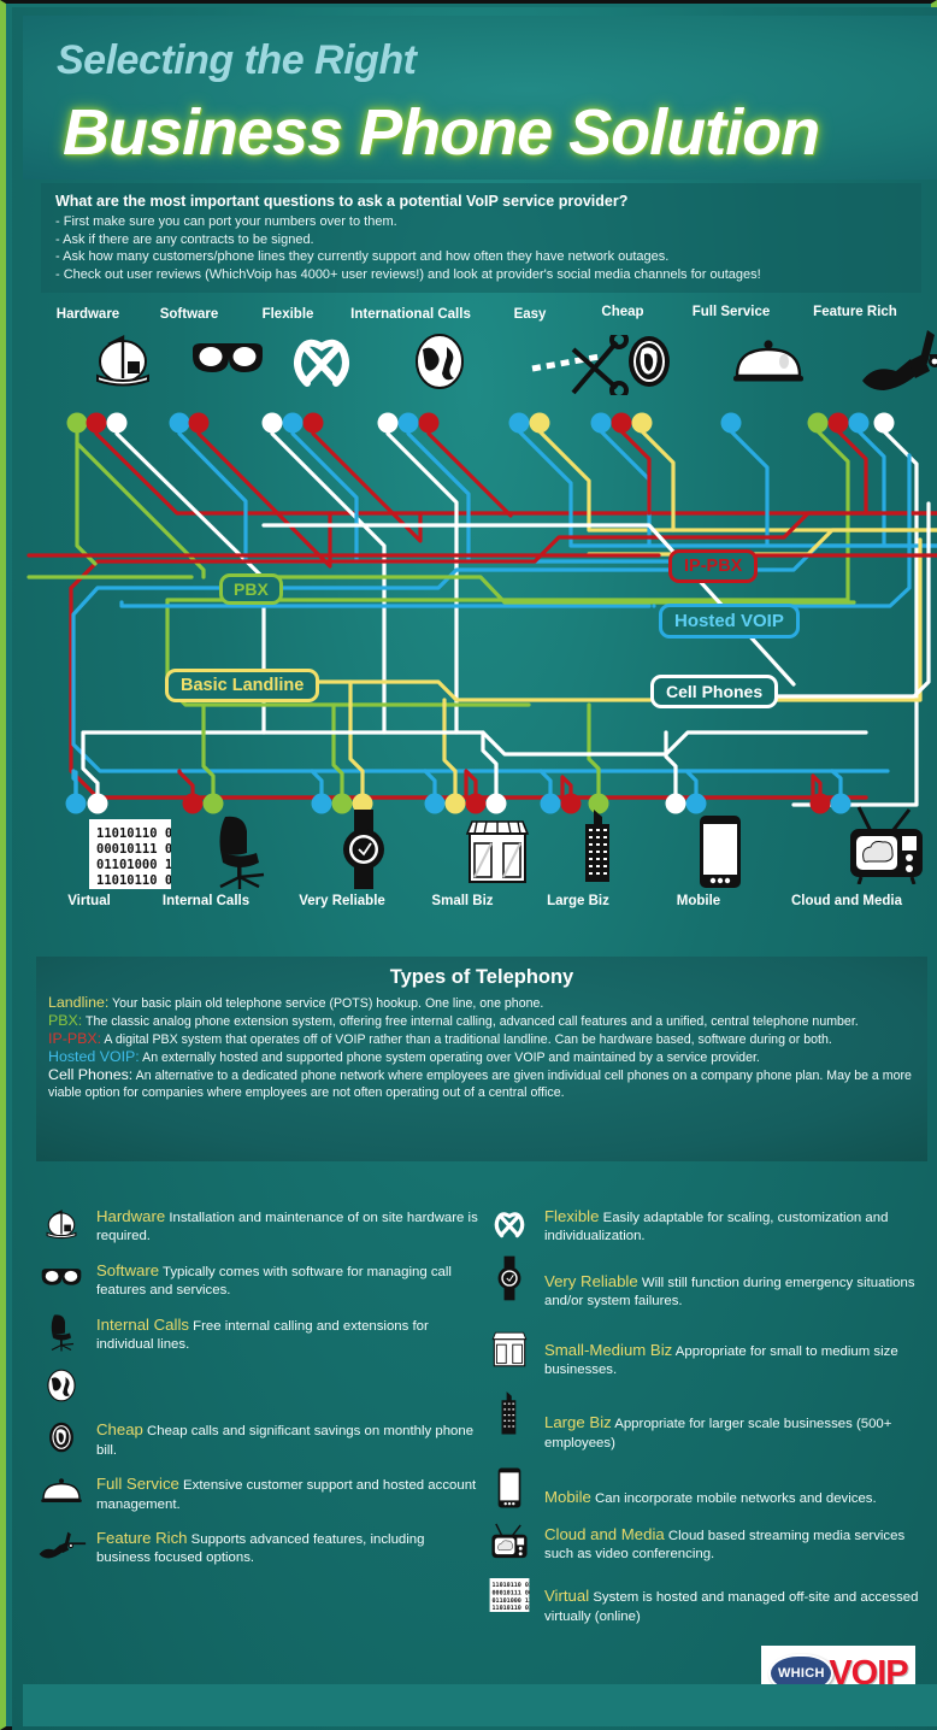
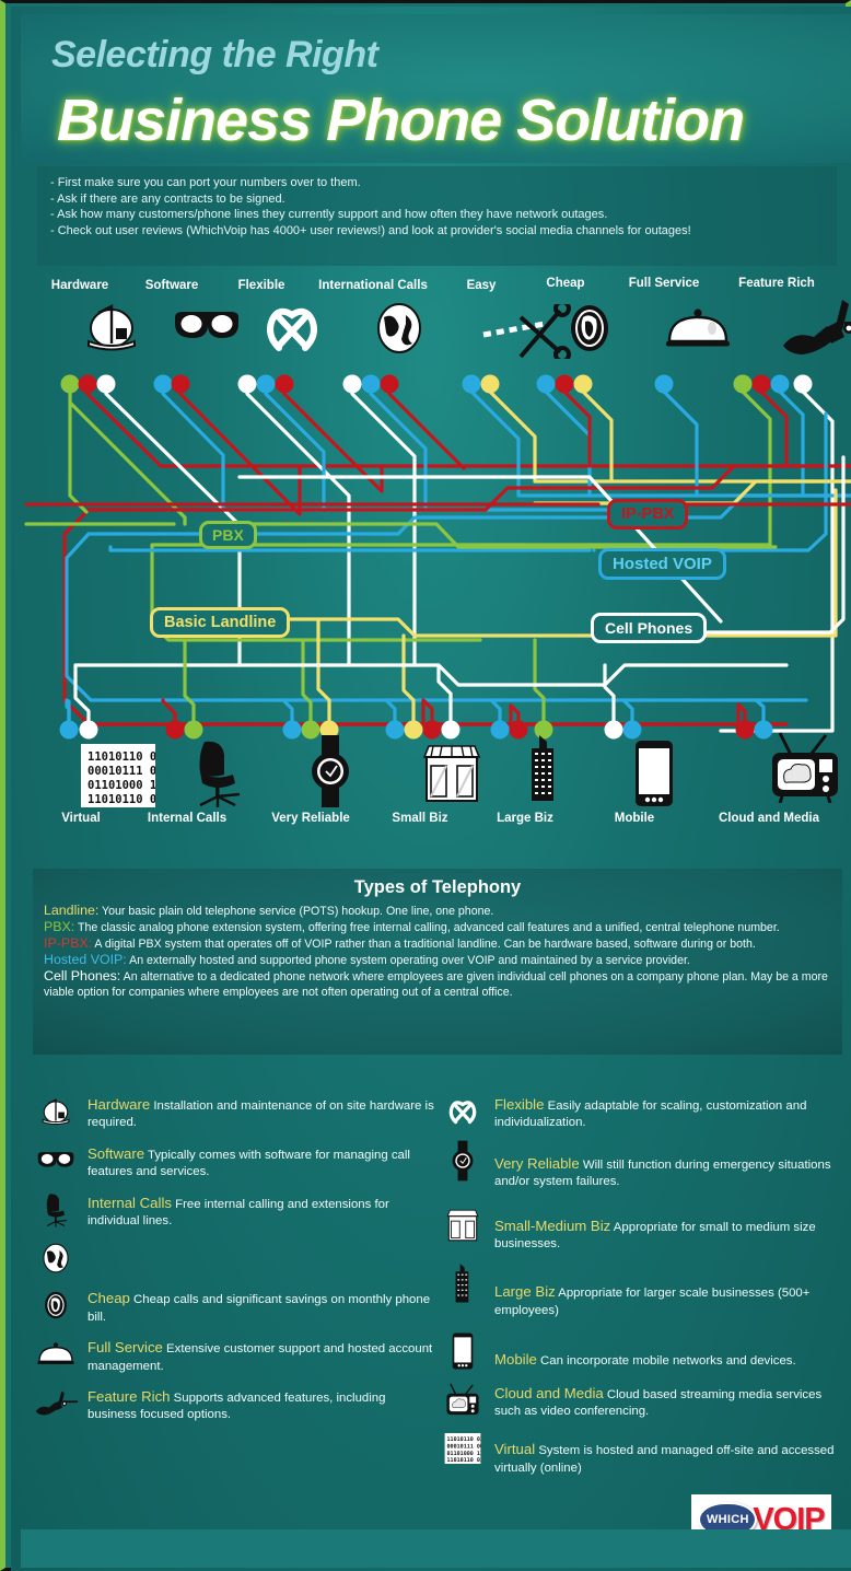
  Selecting the Right
  Business Phone Solution
- What are the most important questions to ask a potential VoIP service provider?
  - First make sure you can port your numbers over to them.
  - Ask if there are any contracts to be signed.
  - Ask how many customers/phone lines they currently support and how often they have network outages.
  - Check out user reviews (WhichVoip has 4000+ user reviews!) and look at provider's social media channels for outages!
  Hardware
  Software
  Flexible
  International Calls
  Easy
  Cheap
  Full Service
  Feature Rich
  PBX
  IP-PBX
  Hosted VOIP
  Basic Landline
  Cell Phones
  11010110 0
  00010111 0
  01101000 1
  11010110 0
  Virtual
  Internal Calls
  Very Reliable
  Small Biz
  Large Biz
  Mobile
  Cloud and Media
  Types of Telephony
  Landline: Your basic plain old telephone service (POTS) hookup. One line, one phone.
  PBX: The classic analog phone extension system, offering free internal calling, advanced call features and a unified, central telephone number.
  IP-PBX: A digital PBX system that operates off of VOIP rather than a traditional landline. Can be hardware based, software during or both.
  Hosted VOIP: An externally hosted and supported phone system operating over VOIP and maintained by a service provider.
  Cell Phones: An alternative to a dedicated phone network where employees are given individual cell phones on a company phone plan. May be a more viable option for companies where employees are not often operating out of a central office.
  Hardware Installation and maintenance of on site hardware is required.
  Software Typically comes with software for managing call features and services.
  Internal Calls Free internal calling and extensions for individual lines.
  Cheap Cheap calls and significant savings on monthly phone bill.
  Full Service Extensive customer support and hosted account management.
  Feature Rich Supports advanced features, including business focused options.
  Flexible Easily adaptable for scaling, customization and individualization.
  Very Reliable Will still function during emergency situations and/or system failures.
  Small-Medium Biz Appropriate for small to medium size businesses.
  Large Biz Appropriate for larger scale businesses (500+ employees)
  Mobile Can incorporate mobile networks and devices.
  Cloud and Media Cloud based streaming media services such as video conferencing.
  Virtual System is hosted and managed off-site and accessed virtually (online)
  WHICH
  VOIP
